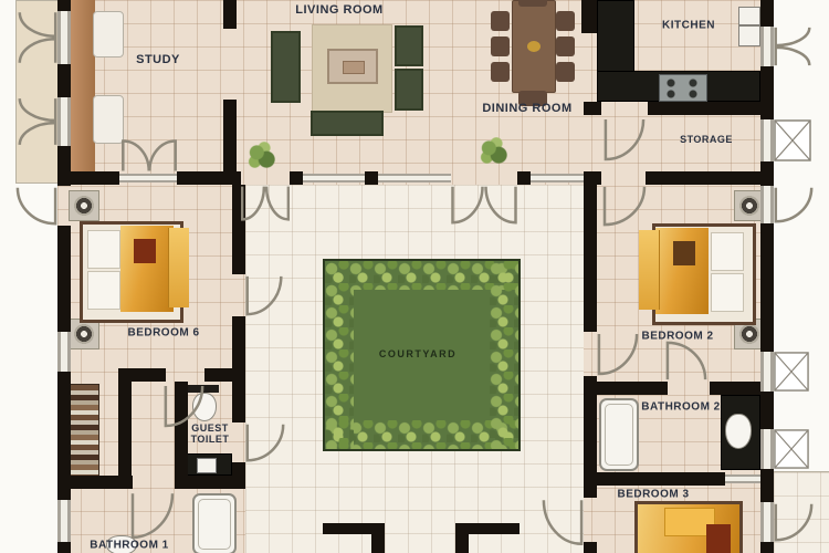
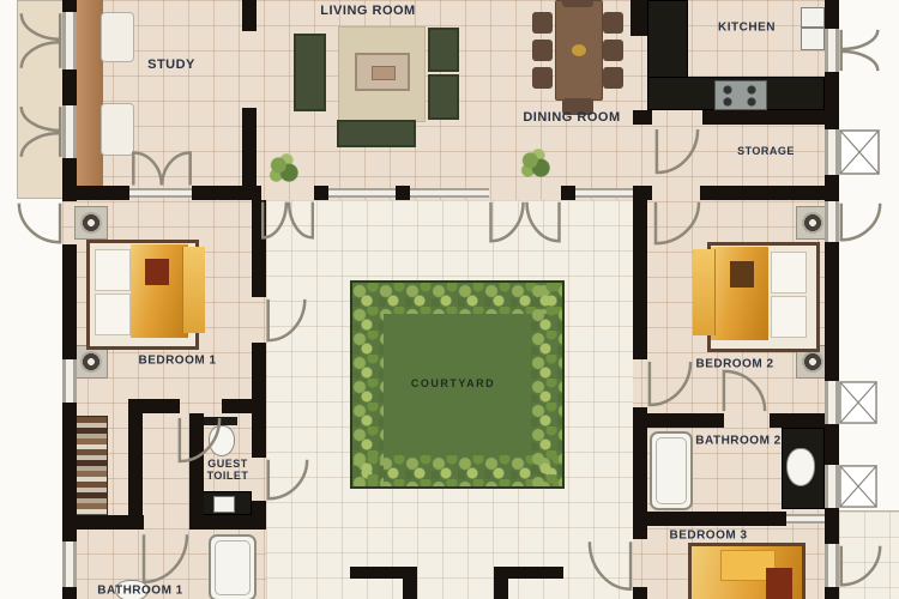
  LIVING ROOM
  STUDY
  KITCHEN
  DINING ROOM
  STORAGE
- BEDROOM 6
+ BEDROOM 1
  BEDROOM 2
  BATHROOM 2
  BEDROOM 3
  GUEST TOILET
  BATHROOM 1
  COURTYARD
